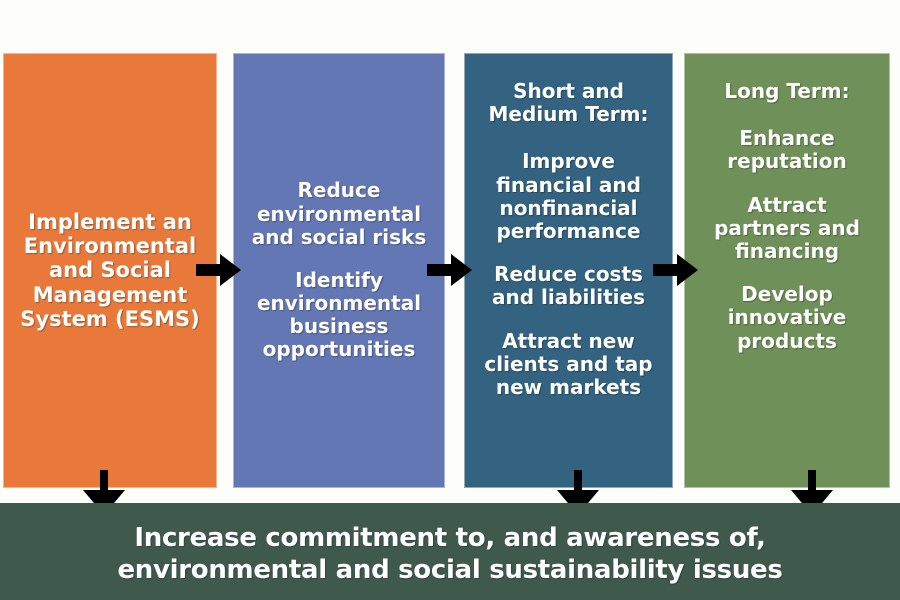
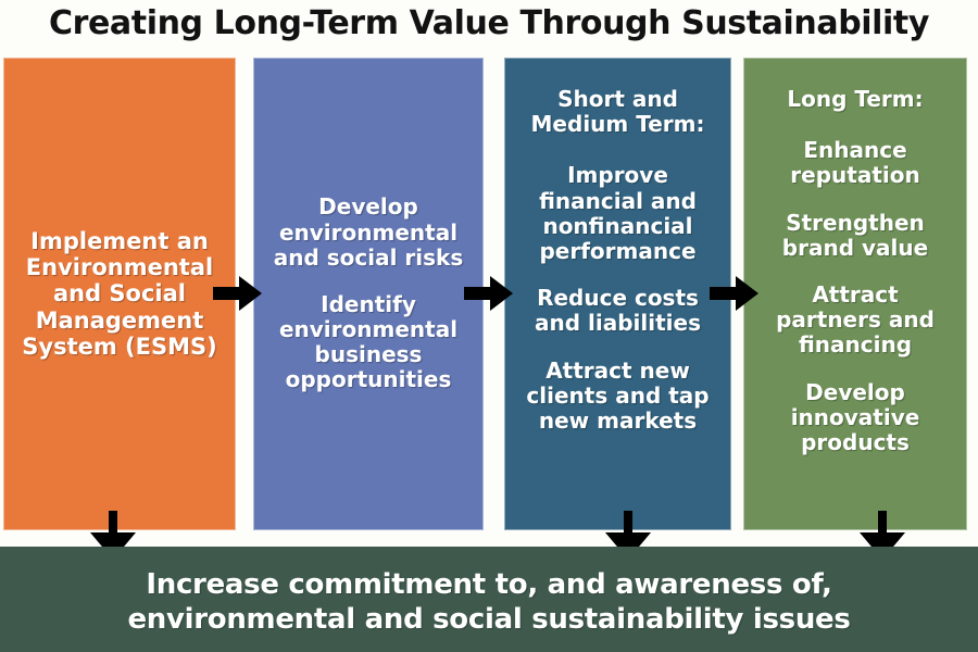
+ Creating Long-Term Value Through Sustainability
  Implement an Environmental and Social Management System (ESMS)
- Reduce environmental and social risks
+ Develop environmental and social risks
  Identify environmental business opportunities
  Short and Medium Term:
  Improve financial and nonfinancial performance
  Reduce costs and liabilities
  Attract new clients and tap new markets
  Long Term:
  Enhance reputation
+ Strengthen brand value
  Attract partners and financing
  Develop innovative products
  Increase commitment to, and awareness of,
  environmental and social sustainability issues
